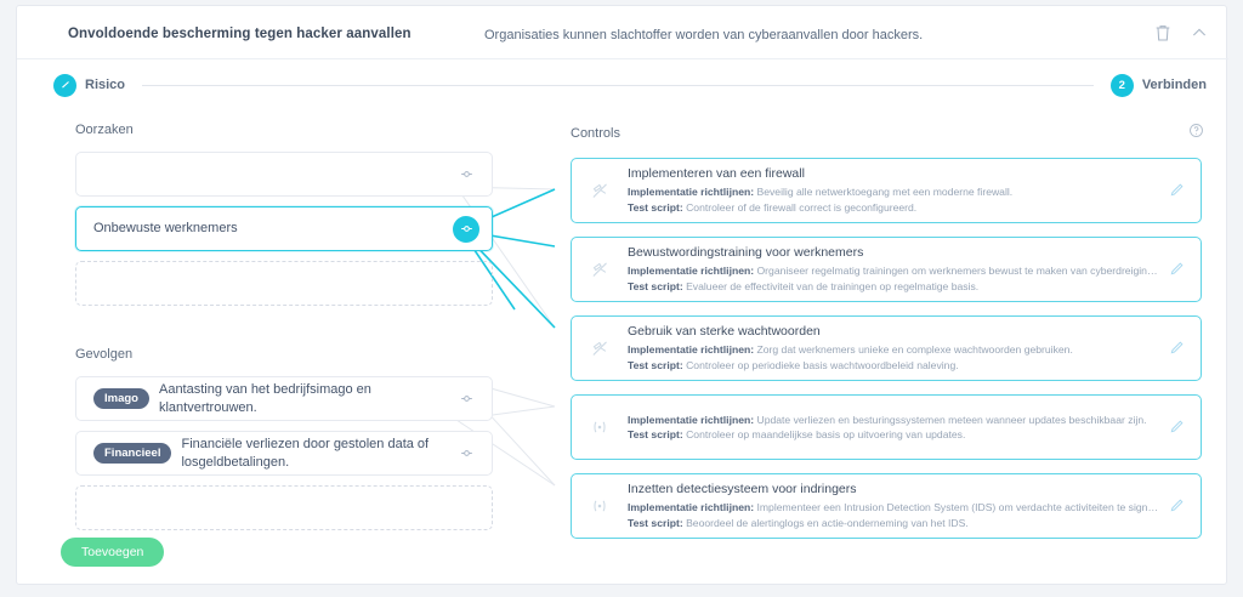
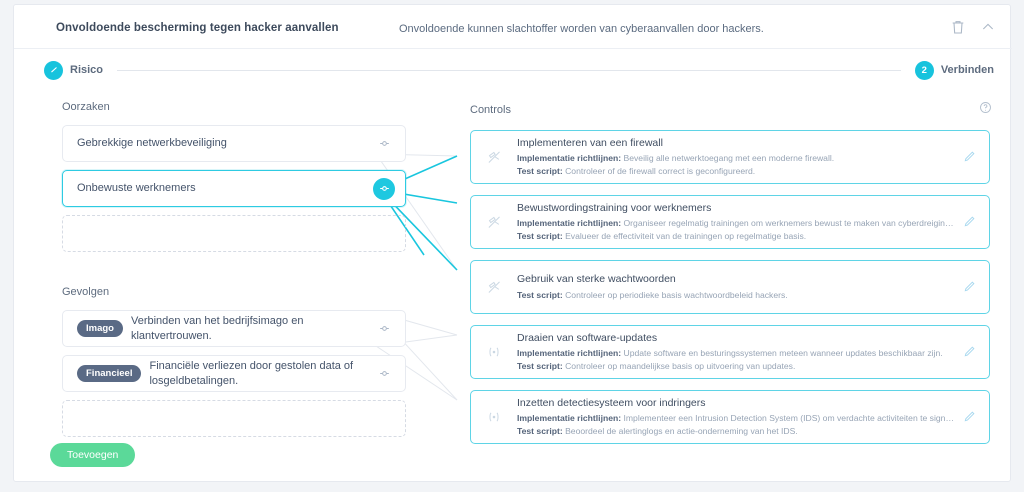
  Onvoldoende bescherming tegen hacker aanvallen
- Organisaties kunnen slachtoffer worden van cyberaanvallen door hackers.
+ Onvoldoende kunnen slachtoffer worden van cyberaanvallen door hackers.
  Risico
  2
  Verbinden
  Oorzaken
+ Gebrekkige netwerkbeveiliging
  Onbewuste werknemers
  Gevolgen
  Imago
- Aantasting van het bedrijfsimago en klantvertrouwen.
+ Verbinden van het bedrijfsimago en klantvertrouwen.
  Financieel
  Financiële verliezen door gestolen data of losgeldbetalingen.
  Controls
  Implementeren van een firewall
  Implementatie richtlijnen: Beveilig alle netwerktoegang met een moderne firewall.
  Test script: Controleer of de firewall correct is geconfigureerd.
  Bewustwordingstraining voor werknemers
  Implementatie richtlijnen: Organiseer regelmatig trainingen om werknemers bewust te maken van cyberdreiginge
  Test script: Evalueer de effectiviteit van de trainingen op regelmatige basis.
  Gebruik van sterke wachtwoorden
- Implementatie richtlijnen: Zorg dat werknemers unieke en complexe wachtwoorden gebruiken.
- Test script: Controleer op periodieke basis wachtwoordbeleid naleving.
+ Test script: Controleer op periodieke basis wachtwoordbeleid hackers.
+ Draaien van software-updates
- Implementatie richtlijnen: Update verliezen en besturingssystemen meteen wanneer updates beschikbaar zijn.
+ Implementatie richtlijnen: Update software en besturingssystemen meteen wanneer updates beschikbaar zijn.
  Test script: Controleer op maandelijkse basis op uitvoering van updates.
  Inzetten detectiesysteem voor indringers
  Implementatie richtlijnen: Implementeer een Intrusion Detection System (IDS) om verdachte activiteiten te signale
  Test script: Beoordeel de alertinglogs en actie-onderneming van het IDS.
  Toevoegen
